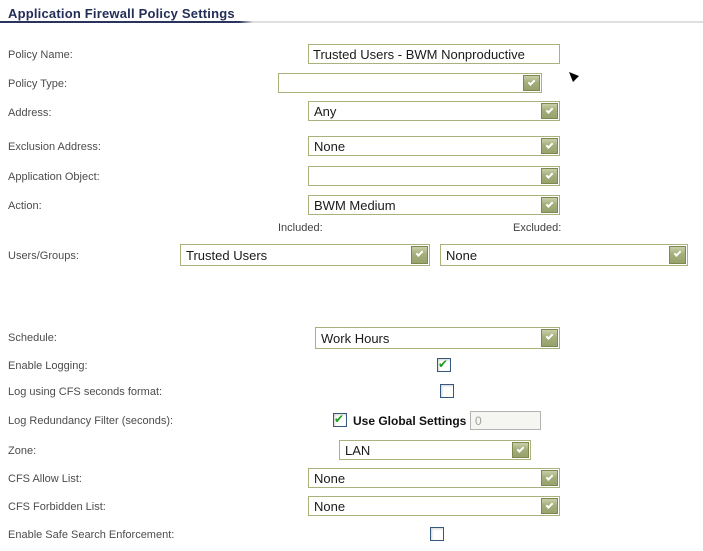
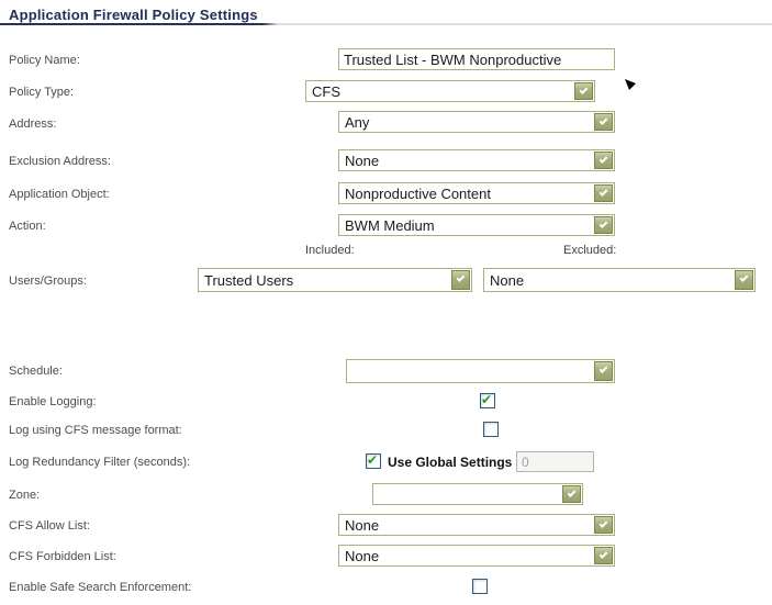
  Application Firewall Policy Settings
  Policy Name:
- Trusted Users - BWM Nonproductive
+ Trusted List - BWM Nonproductive
  Policy Type:
+ CFS
  Address:
  Any
  Exclusion Address:
  None
  Application Object:
+ Nonproductive Content
  Action:
  BWM Medium
  Included:
  Excluded:
  Users/Groups:
  Trusted Users
  None
  Schedule:
- Work Hours
  Enable Logging:
- Log using CFS seconds format:
+ Log using CFS message format:
  Log Redundancy Filter (seconds):
  Use Global Settings
  0
  Zone:
- LAN
  CFS Allow List:
  None
  CFS Forbidden List:
  None
  Enable Safe Search Enforcement:
